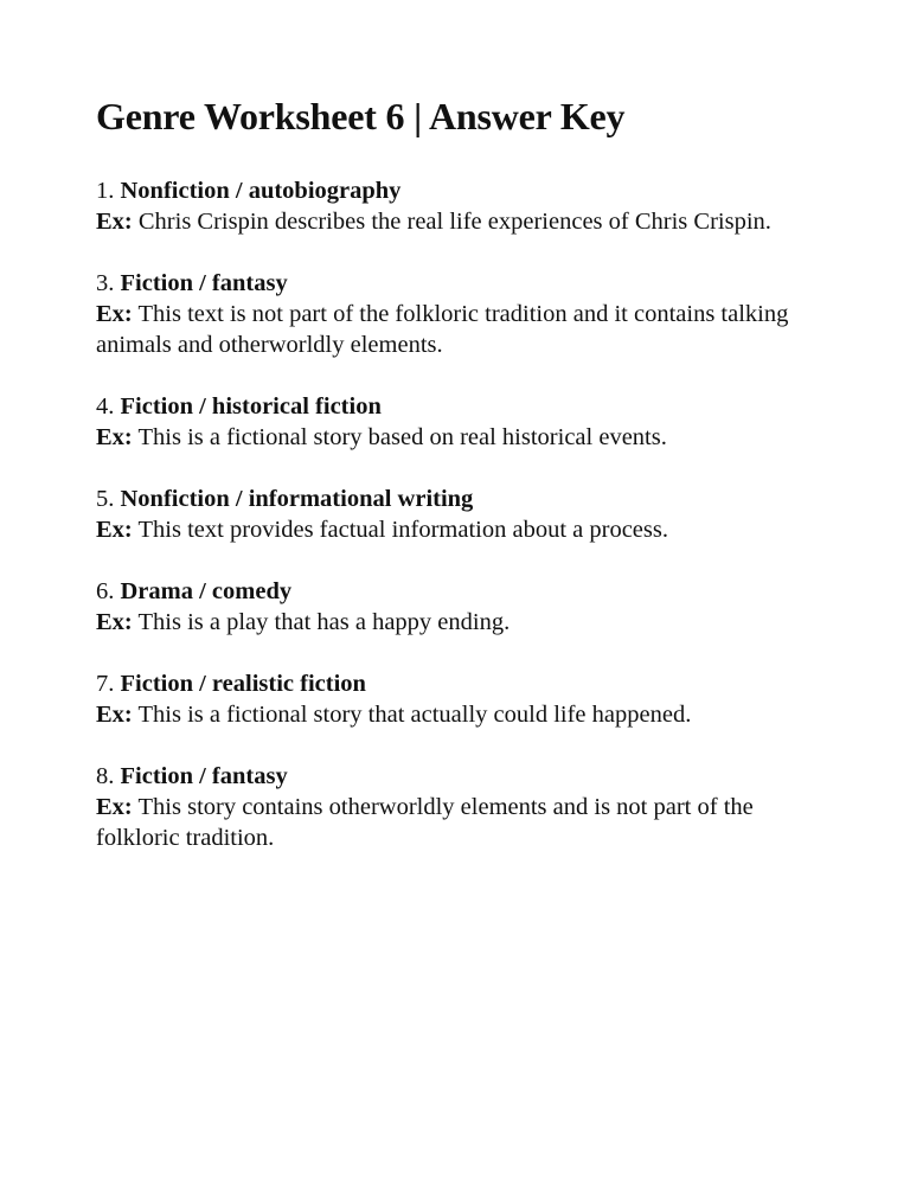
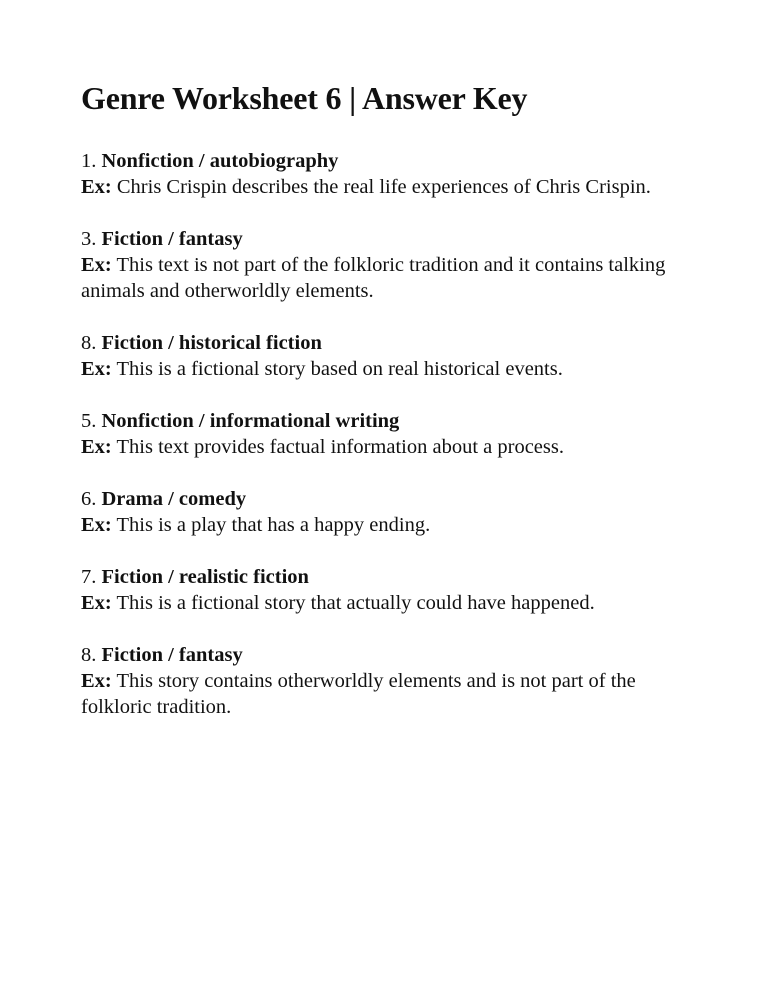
  Genre Worksheet 6 | Answer Key
  1. Nonfiction / autobiography
  Ex: Chris Crispin describes the real life experiences of Chris Crispin.
  3. Fiction / fantasy
  Ex: This text is not part of the folkloric tradition and it contains talking animals and otherworldly elements.
- 4. Fiction / historical fiction
+ 8. Fiction / historical fiction
  Ex: This is a fictional story based on real historical events.
  5. Nonfiction / informational writing
  Ex: This text provides factual information about a process.
  6. Drama / comedy
  Ex: This is a play that has a happy ending.
  7. Fiction / realistic fiction
- Ex: This is a fictional story that actually could life happened.
+ Ex: This is a fictional story that actually could have happened.
  8. Fiction / fantasy
  Ex: This story contains otherworldly elements and is not part of the folkloric tradition.
